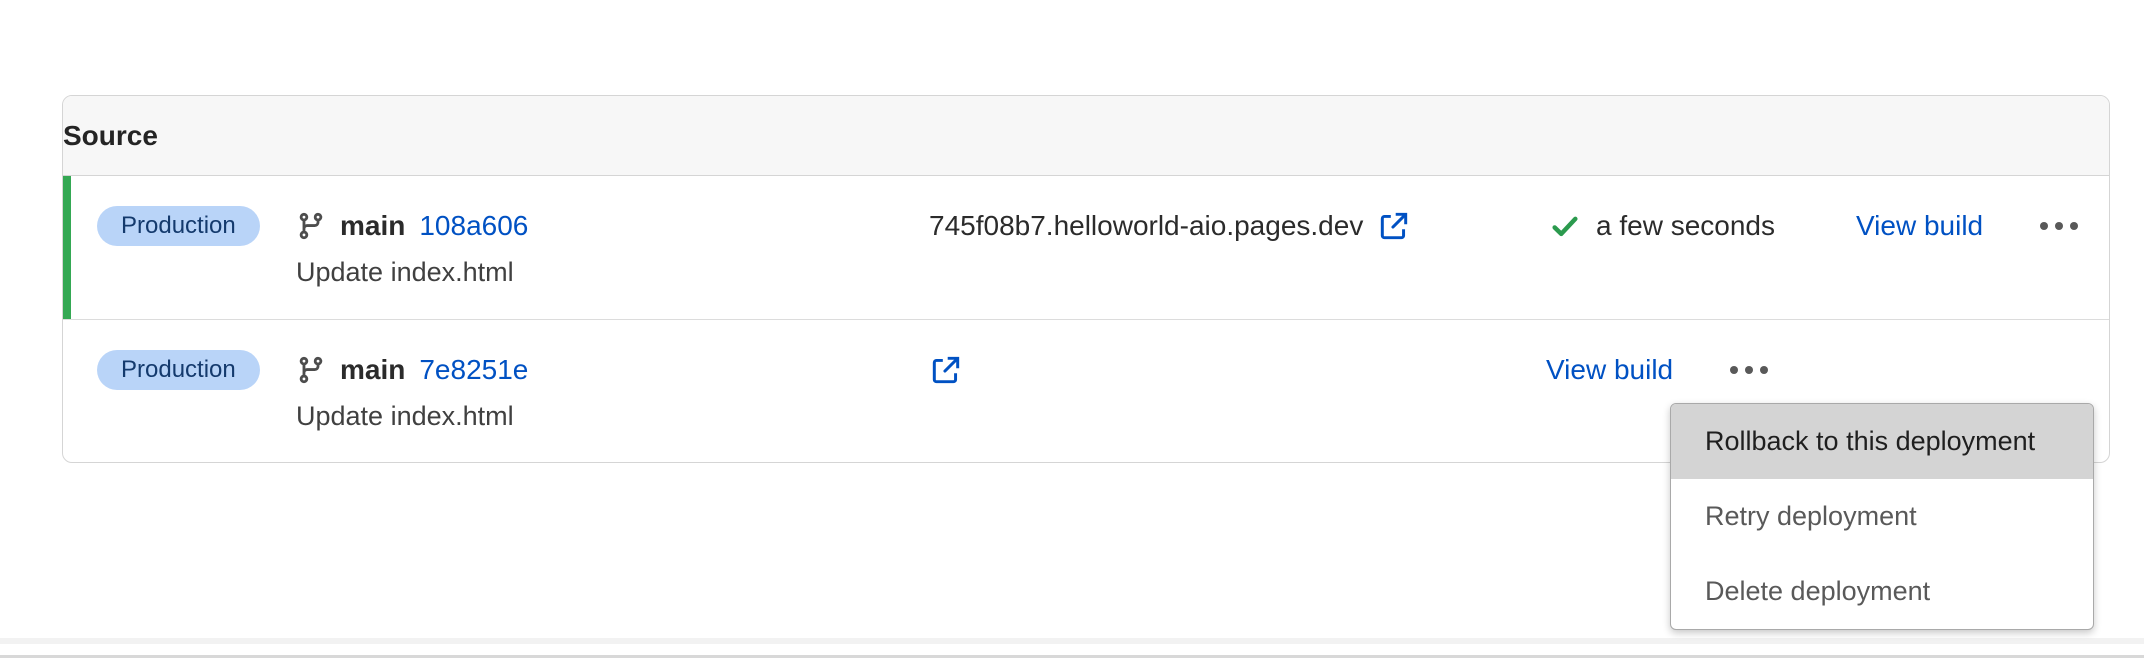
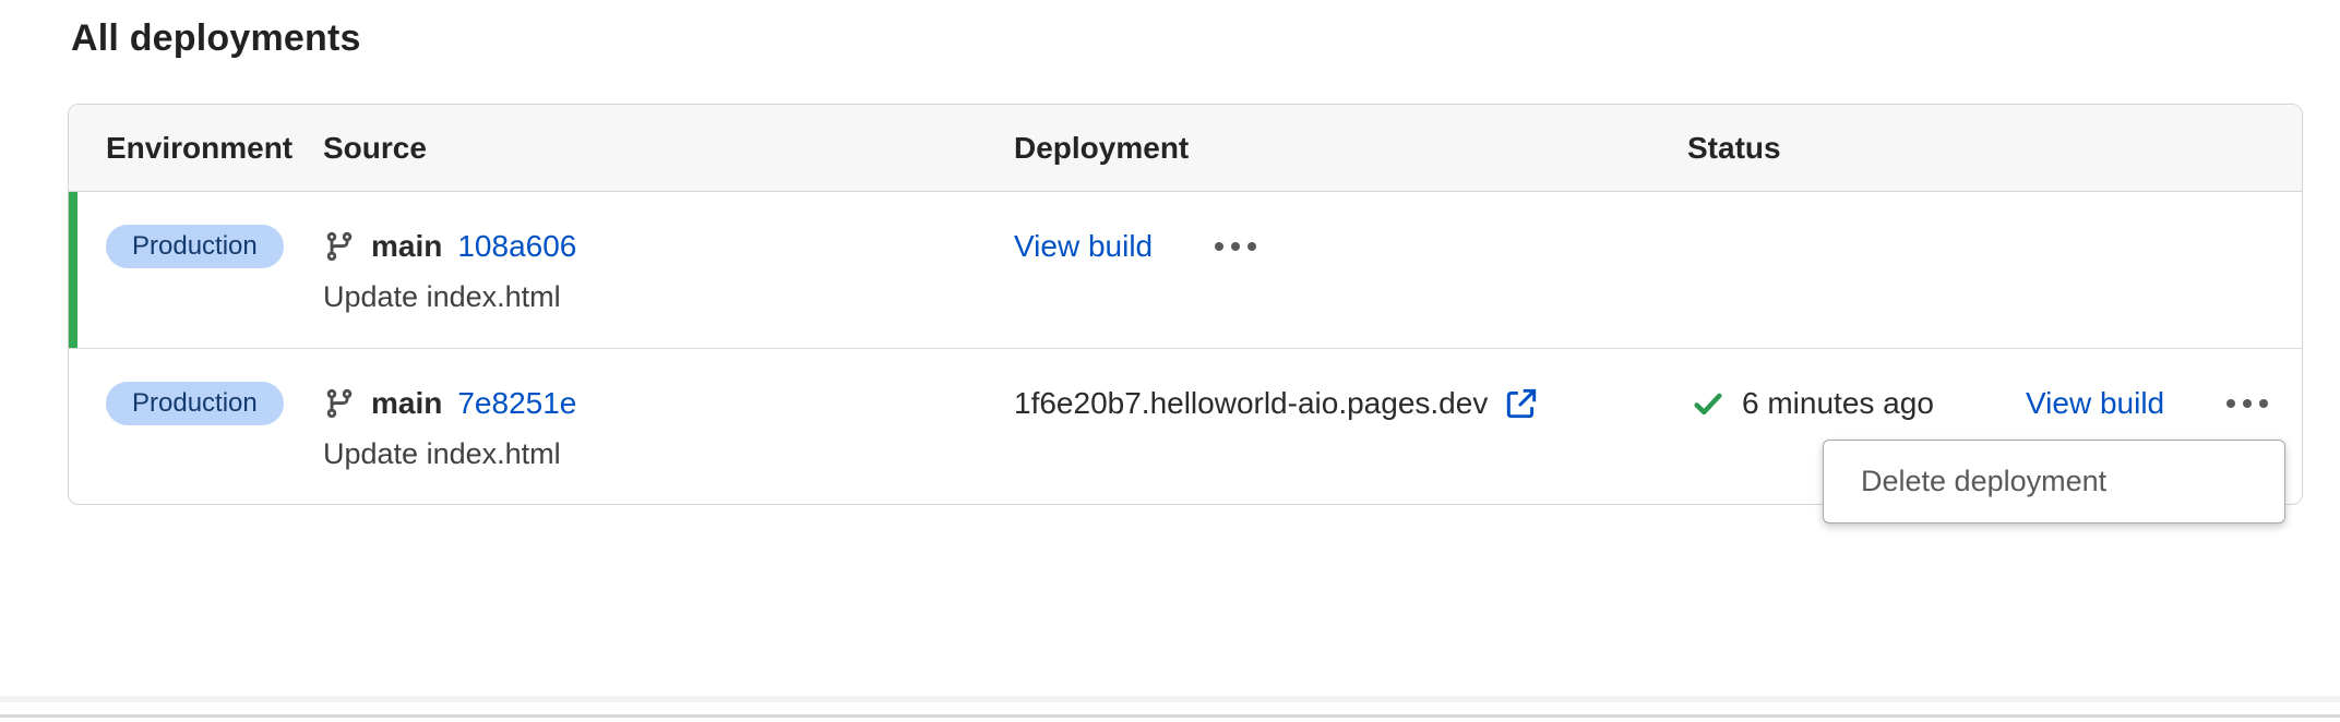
+ All deployments
+ Environment
  Source
+ Deployment
+ Status
  Production
  main
  108a606
  Update index.html
- 745f08b7.helloworld-aio.pages.dev
- a few seconds
  View build
  Production
  main
  7e8251e
  Update index.html
+ 1f6e20b7.helloworld-aio.pages.dev
+ 6 minutes ago
  View build
- Rollback to this deployment
- Retry deployment
  Delete deployment
